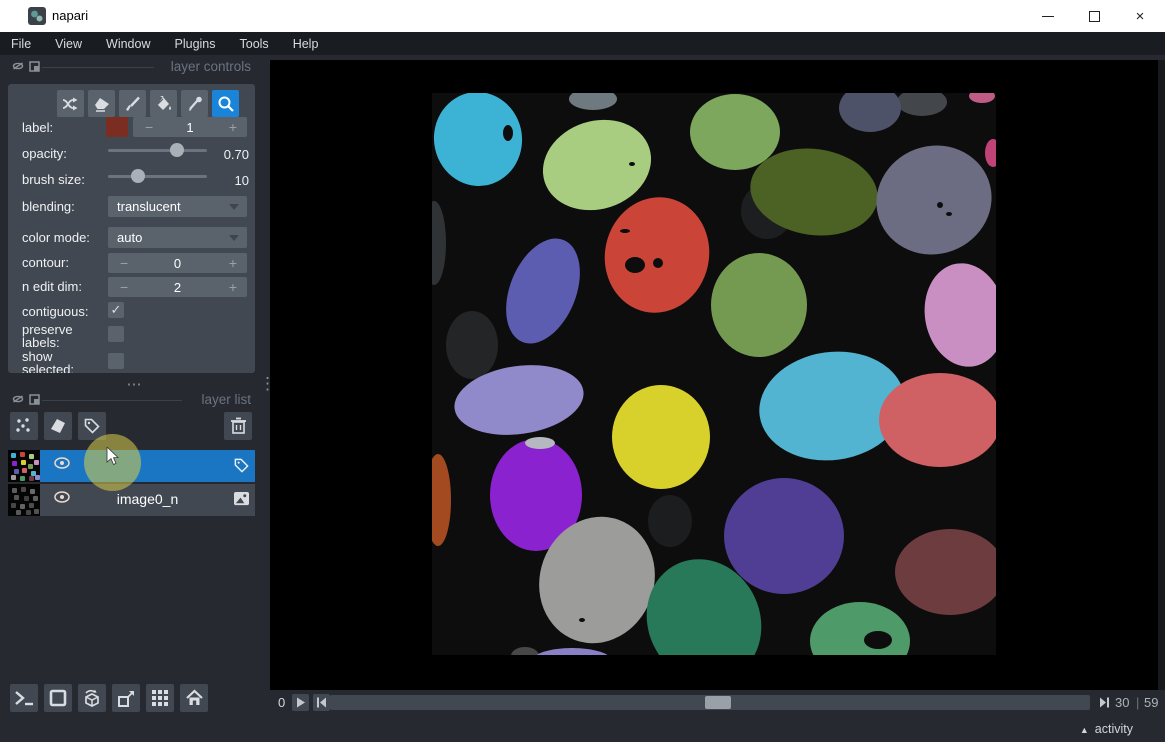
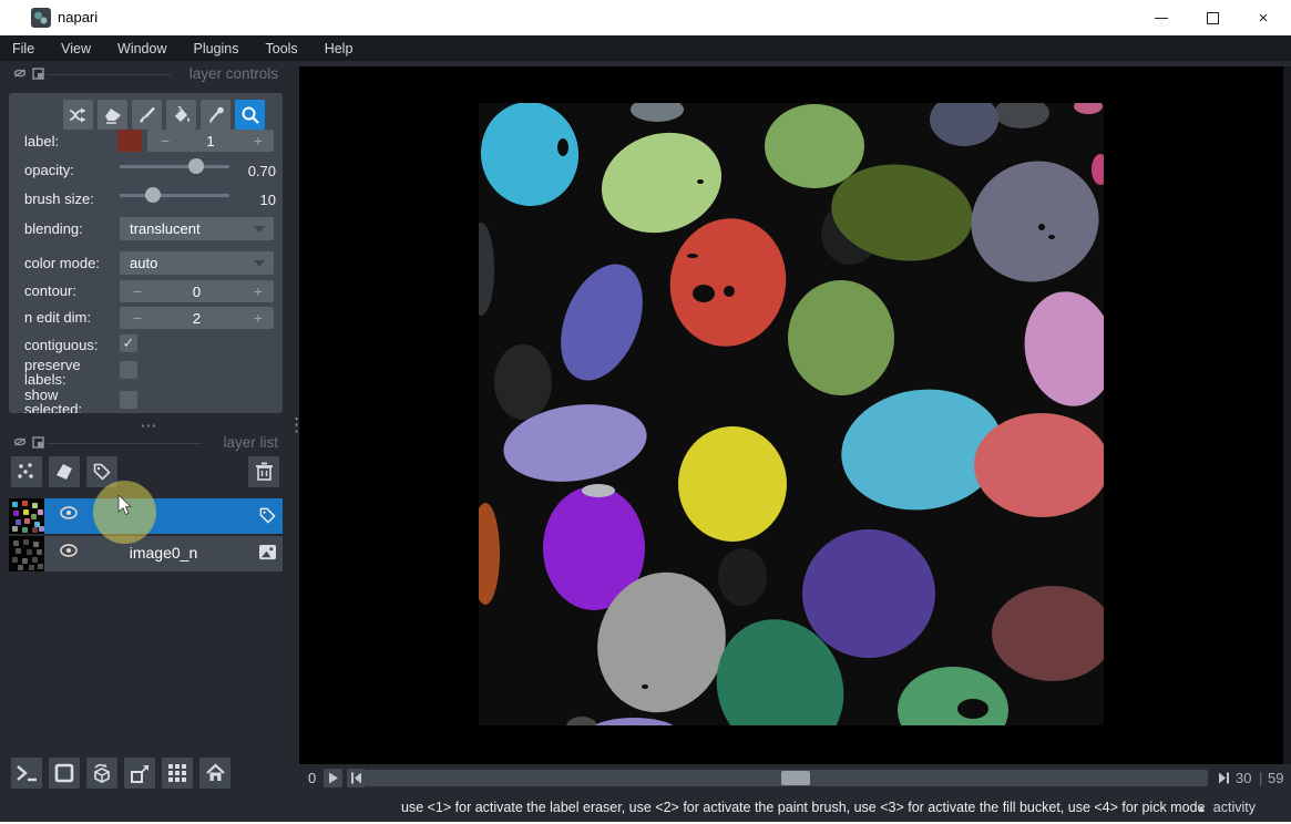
  napari
  ×
  File
  View
  Window
  Plugins
  Tools
  Help
  layer controls
  label:
  −
  1
  +
  opacity:
  0.70
  brush size:
  10
  blending:
  translucent
  color mode:
  auto
  contour:
  −
  0
  +
  n edit dim:
  −
  2
  +
  contiguous:
  preserve labels:
  show selected:
  ⋯
  ⋮
  layer list
  image0_n
  0
  30
  |
  59
+ use <1> for activate the label eraser, use <2> for activate the paint brush, use <3> for activate the fill bucket, use <4> for pick mode
  ▲ activity
